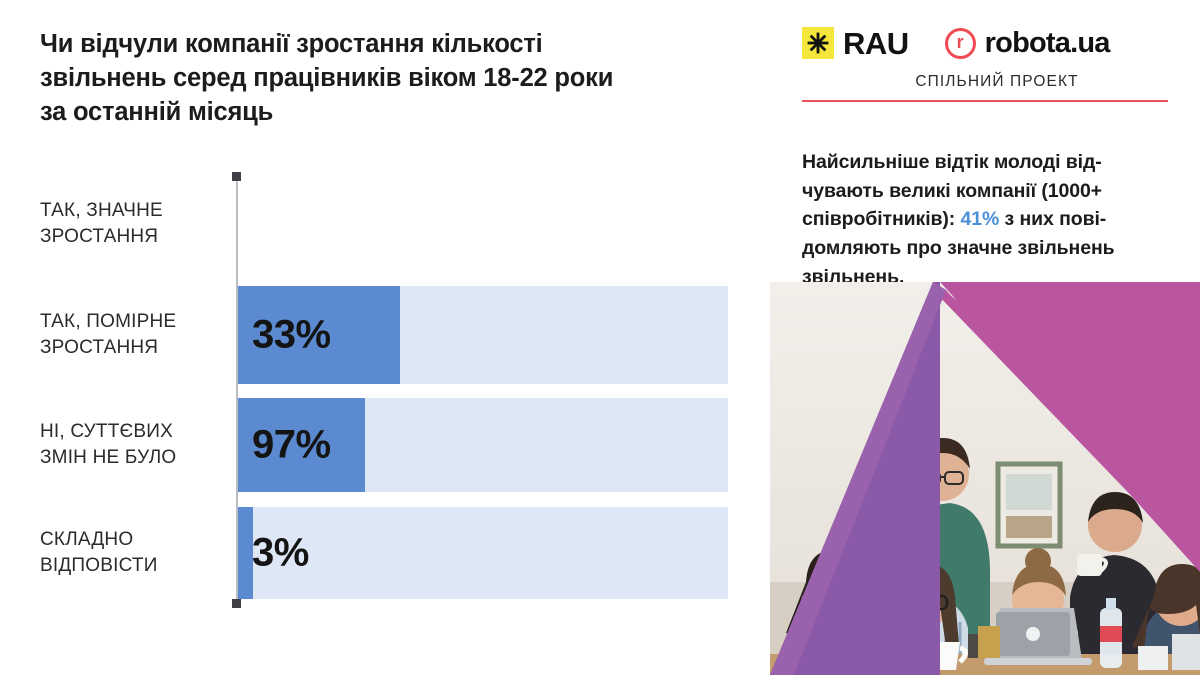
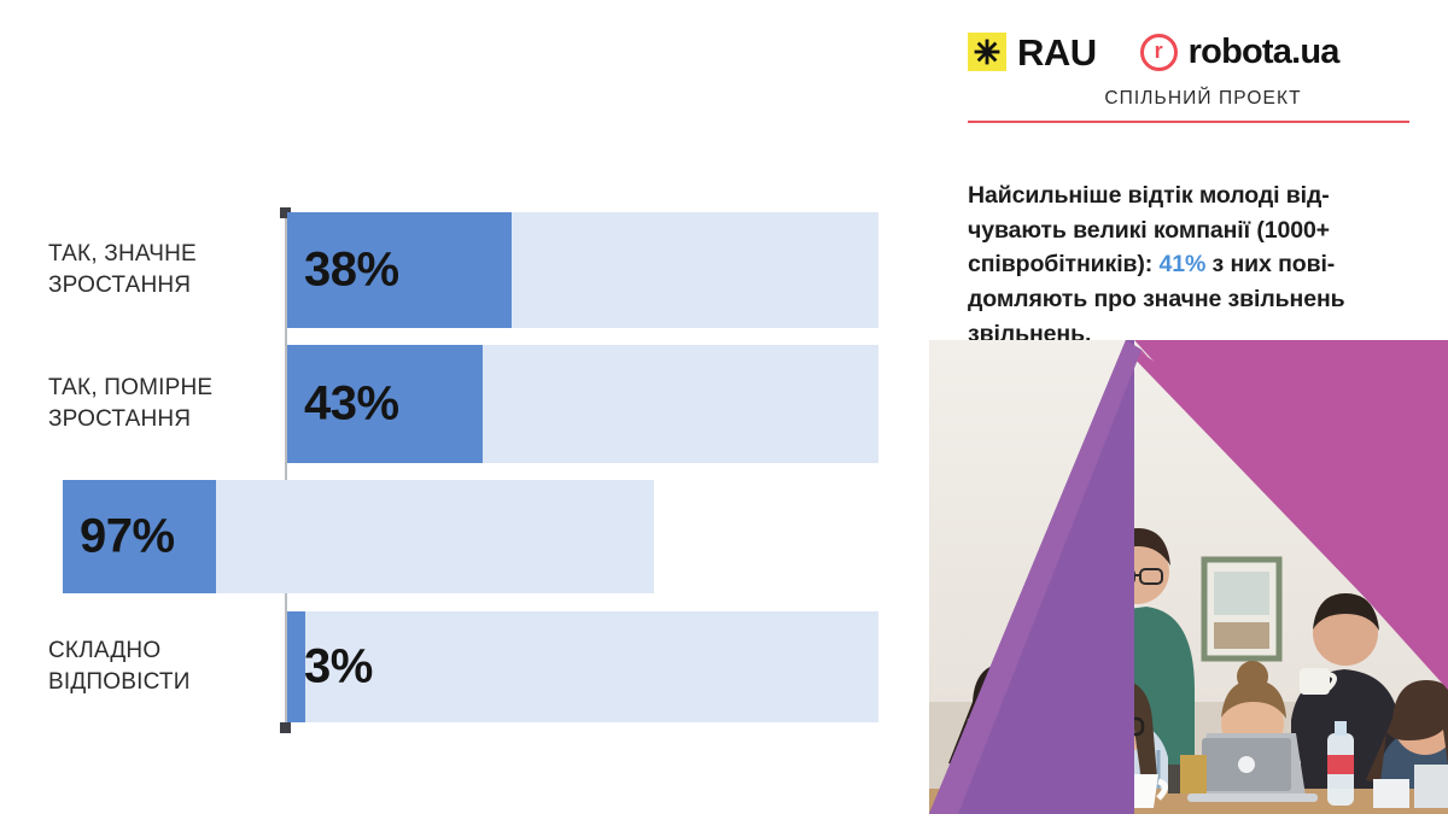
- Чи відчули компанії зростання кількості звільнень серед працівників віком 18-22 роки за останній місяць
  ТАК, ЗНАЧНЕ
  ЗРОСТАННЯ
+ 38%
  ТАК, ПОМІРНЕ
  ЗРОСТАННЯ
- 33%
+ 43%
- НІ, СУТТЄВИХ
- ЗМІН НЕ БУЛО
  97%
  СКЛАДНО
  ВІДПОВІСТИ
  3%
  RAU
  r
  robota.ua
  СПІЛЬНИЙ ПРОЕКТ
  Найсильніше відтік молоді від-чувають великі компанії (1000+ співробітників): 41% з них пові-домляють про значне звільнень звільнень.
